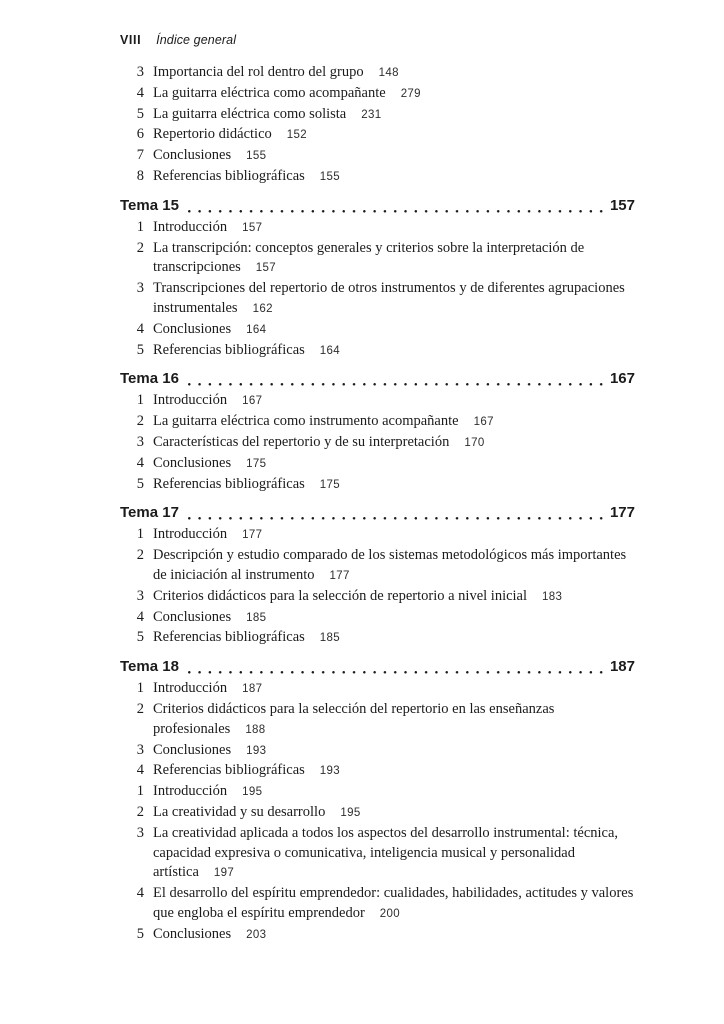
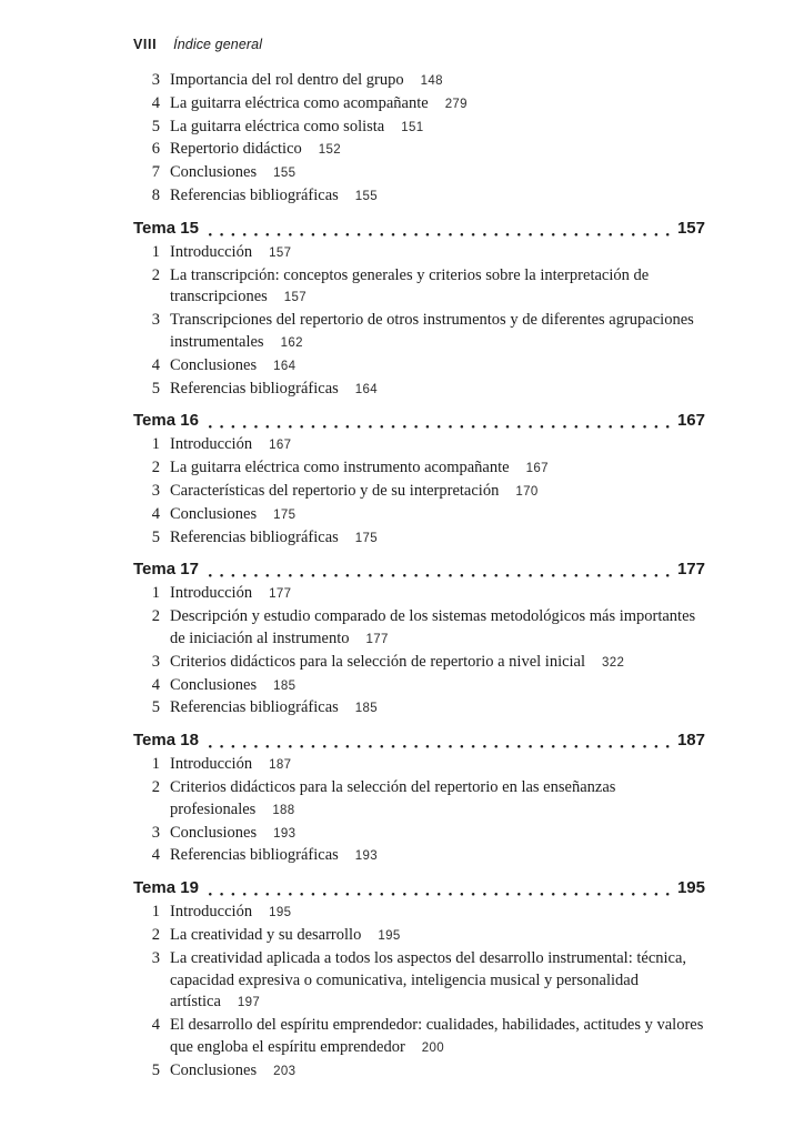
  VIII
  Índice general
  3
  Importancia del rol dentro del grupo 148
  4
  La guitarra eléctrica como acompañante 279
  5
- La guitarra eléctrica como solista 231
+ La guitarra eléctrica como solista 151
  6
  Repertorio didáctico 152
  7
  Conclusiones 155
  8
  Referencias bibliográficas 155
  Tema 15
  157
  1
  Introducción 157
  2
  La transcripción: conceptos generales y criterios sobre la interpretación de transcripciones 157
  3
  Transcripciones del repertorio de otros instrumentos y de diferentes agrupaciones instrumentales 162
  4
  Conclusiones 164
  5
  Referencias bibliográficas 164
  Tema 16
  167
  1
  Introducción 167
  2
  La guitarra eléctrica como instrumento acompañante 167
  3
  Características del repertorio y de su interpretación 170
  4
  Conclusiones 175
  5
  Referencias bibliográficas 175
  Tema 17
  177
  1
  Introducción 177
  2
  Descripción y estudio comparado de los sistemas metodológicos más importantes de iniciación al instrumento 177
  3
- Criterios didácticos para la selección de repertorio a nivel inicial 183
+ Criterios didácticos para la selección de repertorio a nivel inicial 322
  4
  Conclusiones 185
  5
  Referencias bibliográficas 185
  Tema 18
  187
  1
  Introducción 187
  2
  Criterios didácticos para la selección del repertorio en las enseñanzas profesionales 188
  3
  Conclusiones 193
  4
  Referencias bibliográficas 193
+ Tema 19
+ 195
  1
  Introducción 195
  2
  La creatividad y su desarrollo 195
  3
  La creatividad aplicada a todos los aspectos del desarrollo instrumental: técnica, capacidad expresiva o comunicativa, inteligencia musical y personalidad artística 197
  4
  El desarrollo del espíritu emprendedor: cualidades, habilidades, actitudes y valores que engloba el espíritu emprendedor 200
  5
  Conclusiones 203
